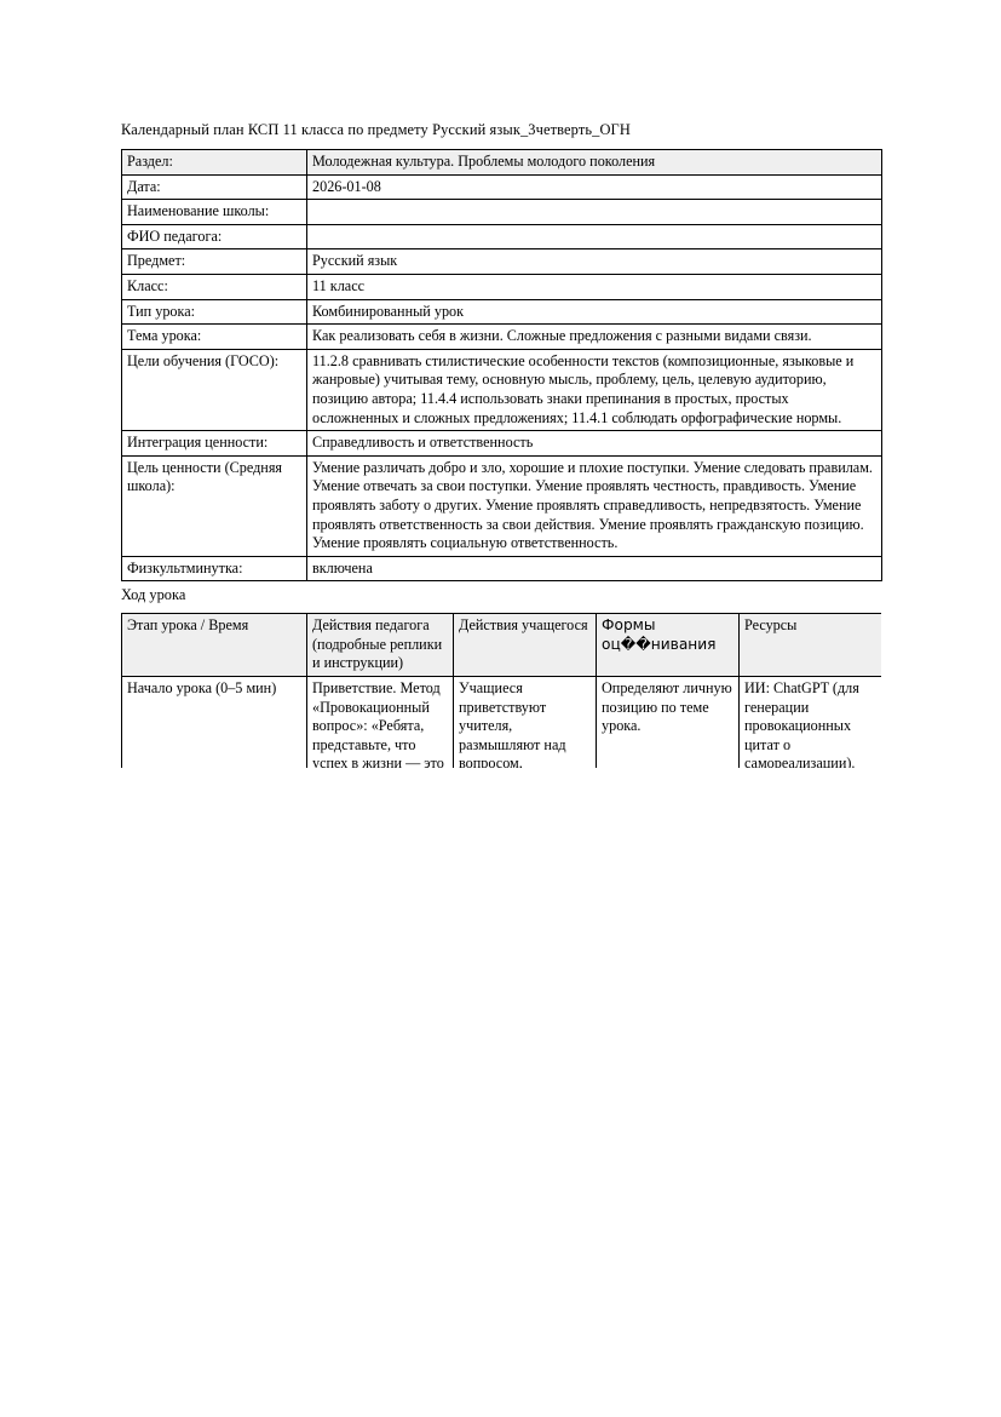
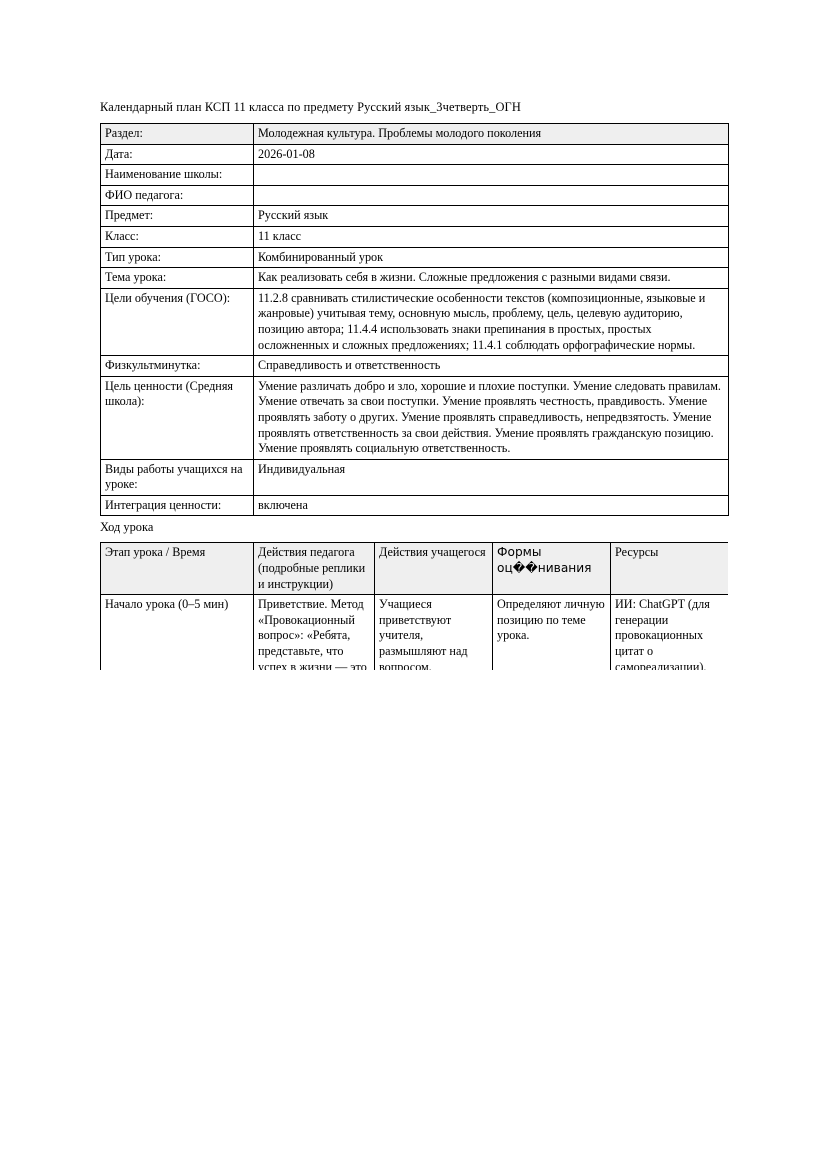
  Календарный план КСП 11 класса по предмету Русский язык_3четверть_ОГН
  Раздел:	Молодежная культура. Проблемы молодого поколения
  Дата:	2026-01-08
  Наименование школы:
  ФИО педагога:
  Предмет:	Русский язык
  Класс:	11 класс
  Тип урока:	Комбинированный урок
  Тема урока:	Как реализовать себя в жизни. Сложные предложения с разными видами связи.
  Цели обучения (ГОСО):	11.2.8 сравнивать стилистические особенности текстов (композиционные, языковые и жанровые) учитывая тему, основную мысль, проблему, цель, целевую аудиторию, позицию автора; 11.4.4 использовать знаки препинания в простых, простых осложненных и сложных предложениях; 11.4.1 соблюдать орфографические нормы.
- Интеграция ценности:	Справедливость и ответственность
+ Физкультминутка:	Справедливость и ответственность
  Цель ценности (Средняя школа):	Умение различать добро и зло, хорошие и плохие поступки. Умение следовать правилам. Умение отвечать за свои поступки. Умение проявлять честность, правдивость. Умение проявлять заботу о других. Умение проявлять справедливость, непредвзятость. Умение проявлять ответственность за свои действия. Умение проявлять гражданскую позицию. Умение проявлять социальную ответственность.
+ Виды работы учащихся на уроке:	Индивидуальная
- Физкультминутка:	включена
+ Интеграция ценности:	включена
  Ход урока
  Этап урока / Время	Действия педагога (подробные реплики и инструкции)	Действия учащегося	Формы оц��нивания	Ресурсы
